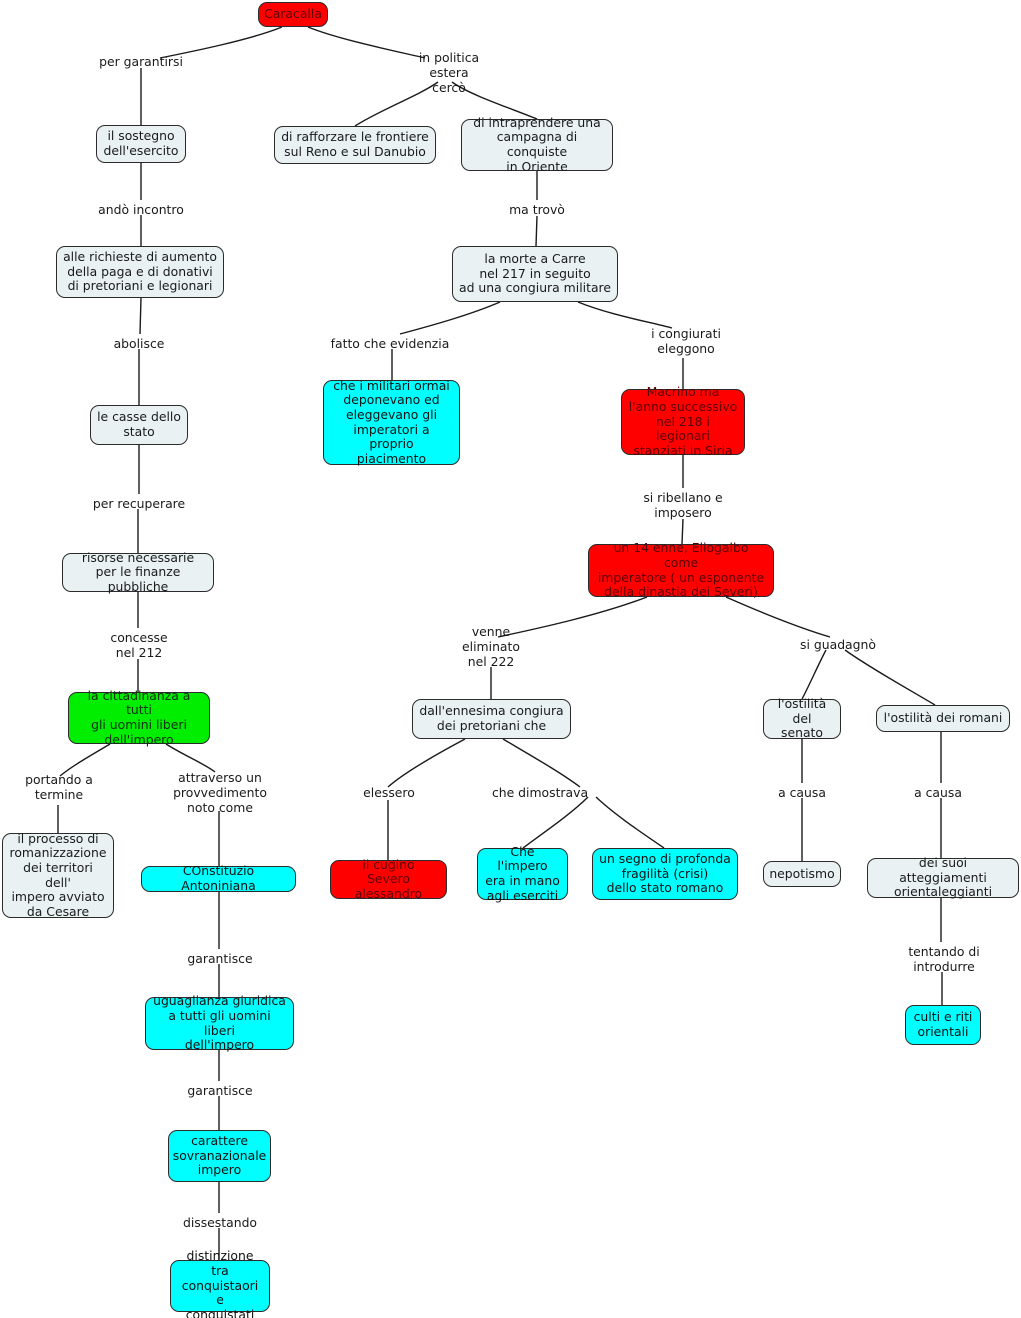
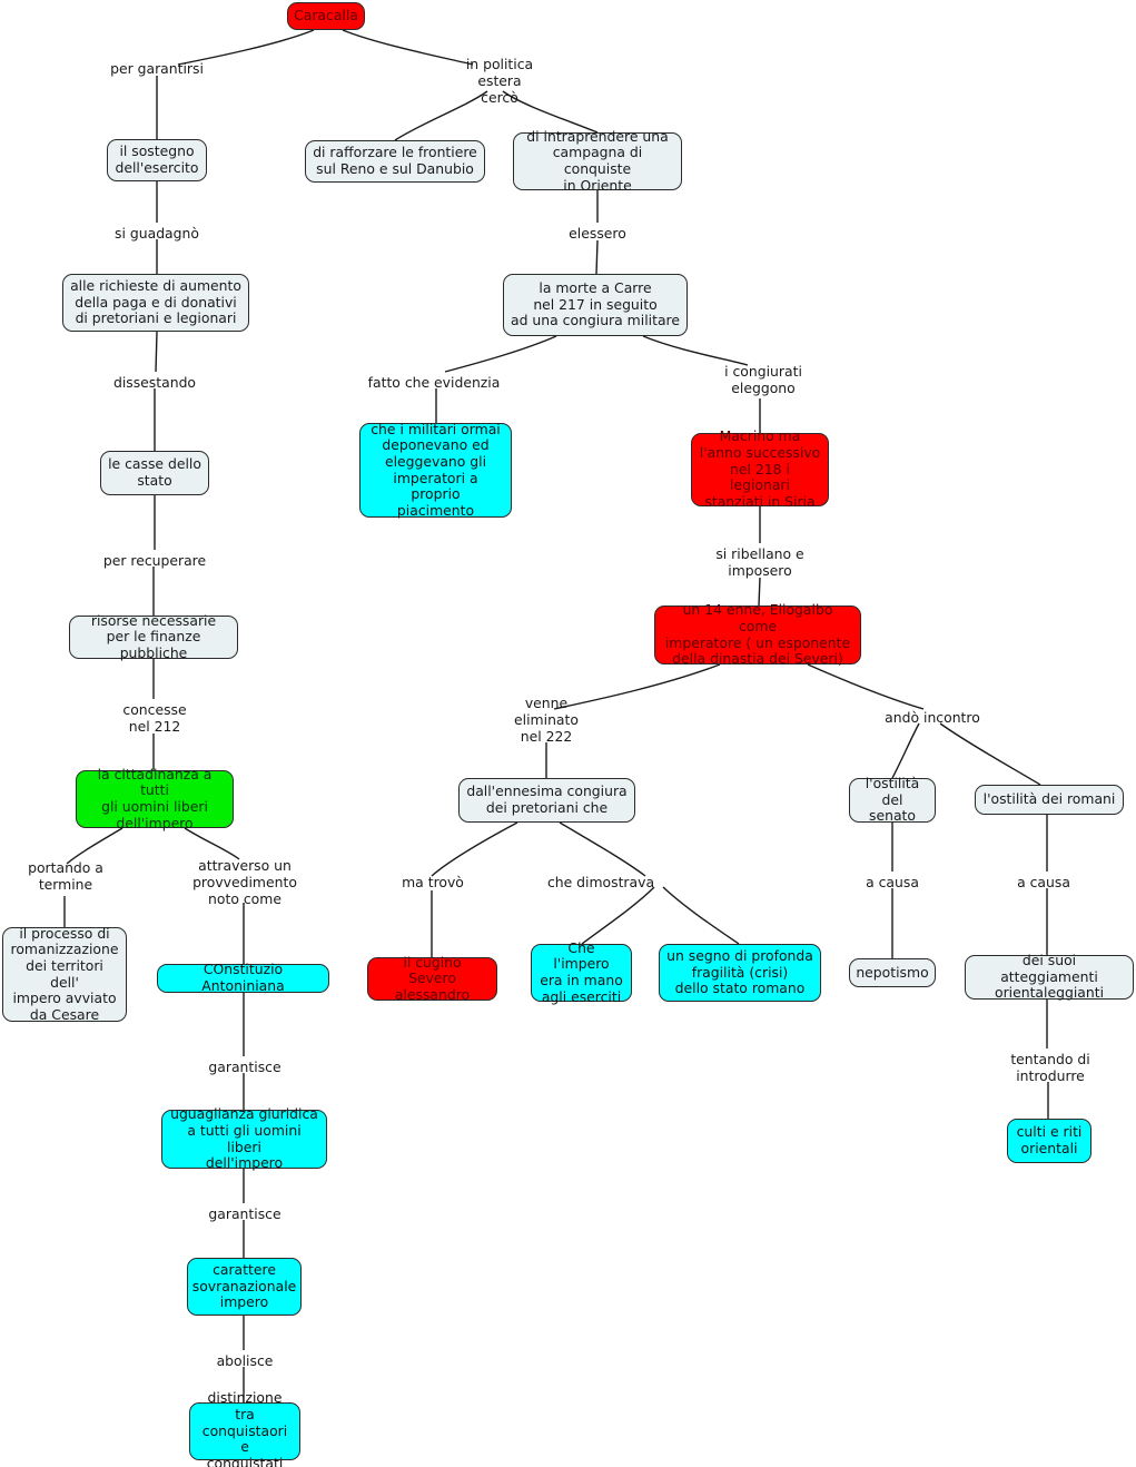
  Caracalla
  il sostegno
  dell'esercito
  di rafforzare le frontiere
  sul Reno e sul Danubio
  di intraprendere una
  campagna di conquiste
  in Oriente
  alle richieste di aumento
  della paga e di donativi
  di pretoriani e legionari
  la morte a Carre
  nel 217 in seguito
  ad una congiura militare
  le casse dello
  stato
  che i militari ormai
  deponevano ed
  eleggevano gli
  imperatori a proprio
  piacimento
  Macrino ma
  l'anno successivo
  nel 218 i legionari
  stanziati in Siria
  risorse necessarie
  per le finanze pubbliche
  un 14 enne, Eliogalbo come
  imperatore ( un esponente
  della dinastia dei Severi)
  la cittadinanza a tutti
  gli uomini liberi
  dell'impero
  dall'ennesima congiura
  dei pretoriani che
  l'ostilità
  del senato
  l'ostilità dei romani
  il processo di
  romanizzazione
  dei territori dell'
  impero avviato
  da Cesare
  COnstituzio Antoniniana
  il cugino
  Severo alessandro
  Che l'impero
  era in mano
  agli eserciti
  un segno di profonda
  fragilità (crisi)
  dello stato romano
  nepotismo
  dei suoi atteggiamenti
  orientaleggianti
  uguaglianza giuridica
  a tutti gli uomini liberi
  dell'impero
  culti e riti
  orientali
  carattere
  sovranazionale
  impero
  distinzione tra
  conquistaori e
  conquistati
  per garantirsi
  in politica
  estera
  cercò
- andò incontro
+ si guadagnò
- ma trovò
+ elessero
- abolisce
+ dissestando
  fatto che evidenzia
  i congiurati
  eleggono
  per recuperare
  si ribellano e
  imposero
  concesse
  nel 212
  venne
  eliminato
  nel 222
- si guadagnò
+ andò incontro
  portando a
  termine
  attraverso un
  provvedimento
  noto come
- elessero
+ ma trovò
  che dimostrava
  a causa
  a causa
  garantisce
  tentando di
  introdurre
  garantisce
- dissestando
+ abolisce
